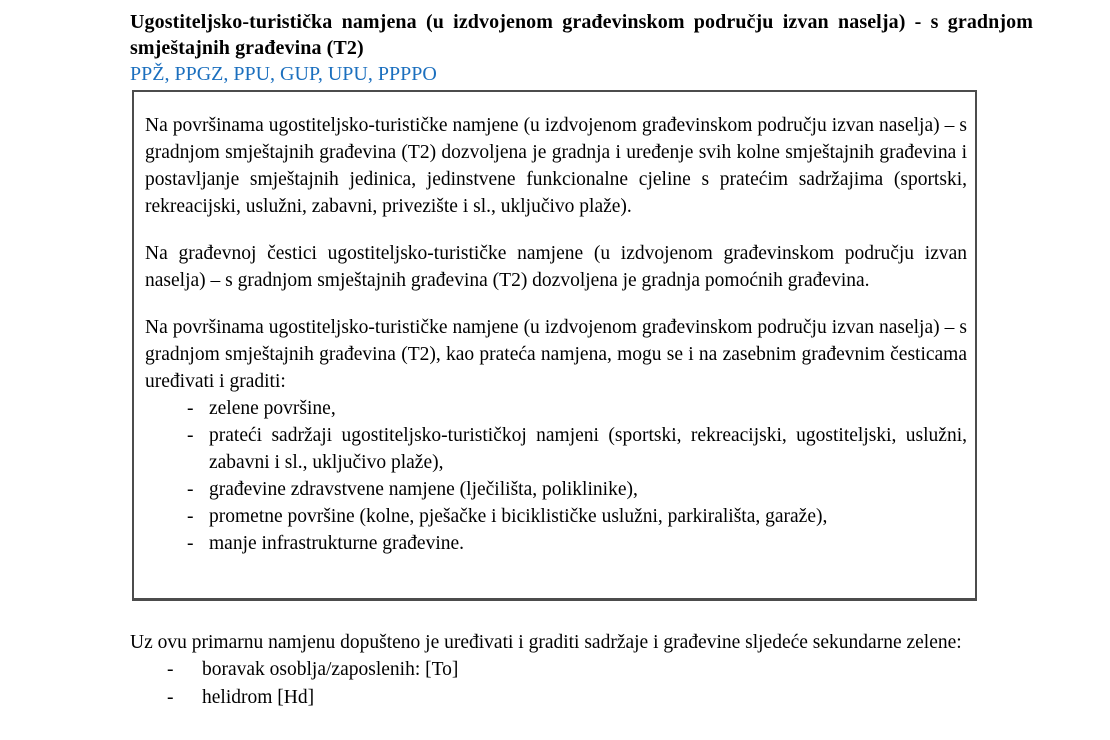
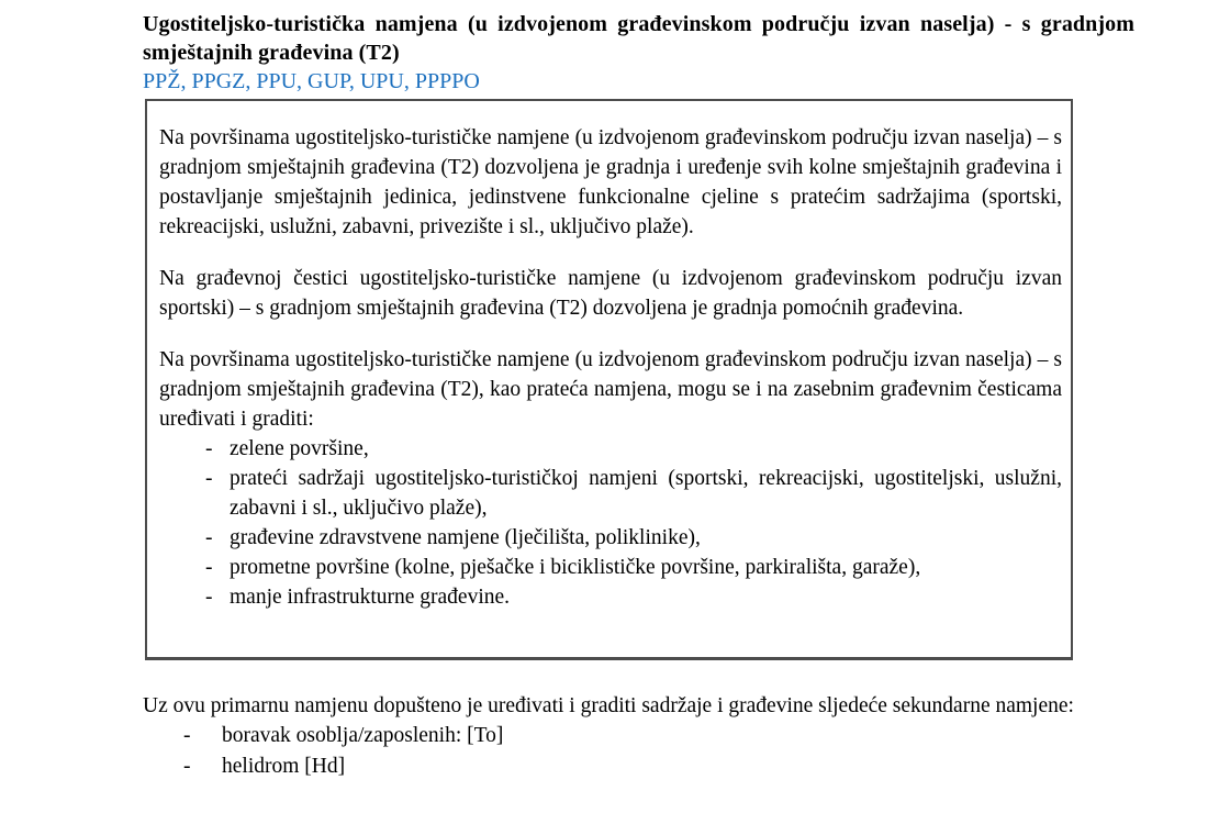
  Ugostiteljsko-turistička namjena (u izdvojenom građevinskom području izvan naselja) - s gradnjom smještajnih građevina (T2)
  PPŽ, PPGZ, PPU, GUP, UPU, PPPPO
  Na površinama ugostiteljsko-turističke namjene (u izdvojenom građevinskom području izvan naselja) – s gradnjom smještajnih građevina (T2) dozvoljena je gradnja i uređenje svih kolne smještajnih građevina i postavljanje smještajnih jedinica, jedinstvene funkcionalne cjeline s pratećim sadržajima (sportski, rekreacijski, uslužni, zabavni, privezište i sl., uključivo plaže).
- Na građevnoj čestici ugostiteljsko-turističke namjene (u izdvojenom građevinskom području izvan naselja) – s gradnjom smještajnih građevina (T2) dozvoljena je gradnja pomoćnih građevina.
+ Na građevnoj čestici ugostiteljsko-turističke namjene (u izdvojenom građevinskom području izvan sportski) – s gradnjom smještajnih građevina (T2) dozvoljena je gradnja pomoćnih građevina.
  Na površinama ugostiteljsko-turističke namjene (u izdvojenom građevinskom području izvan naselja) – s gradnjom smještajnih građevina (T2), kao prateća namjena, mogu se i na zasebnim građevnim česticama uređivati i graditi:
  -
  zelene površine,
  -
  prateći sadržaji ugostiteljsko-turističkoj namjeni (sportski, rekreacijski, ugostiteljski, uslužni, zabavni i sl., uključivo plaže),
  -
  građevine zdravstvene namjene (lječilišta, poliklinike),
  -
- prometne površine (kolne, pješačke i biciklističke uslužni, parkirališta, garaže),
+ prometne površine (kolne, pješačke i biciklističke površine, parkirališta, garaže),
  -
  manje infrastrukturne građevine.
- Uz ovu primarnu namjenu dopušteno je uređivati i graditi sadržaje i građevine sljedeće sekundarne zelene:
+ Uz ovu primarnu namjenu dopušteno je uređivati i graditi sadržaje i građevine sljedeće sekundarne namjene:
  -
  boravak osoblja/zaposlenih: [To]
  -
  helidrom [Hd]
